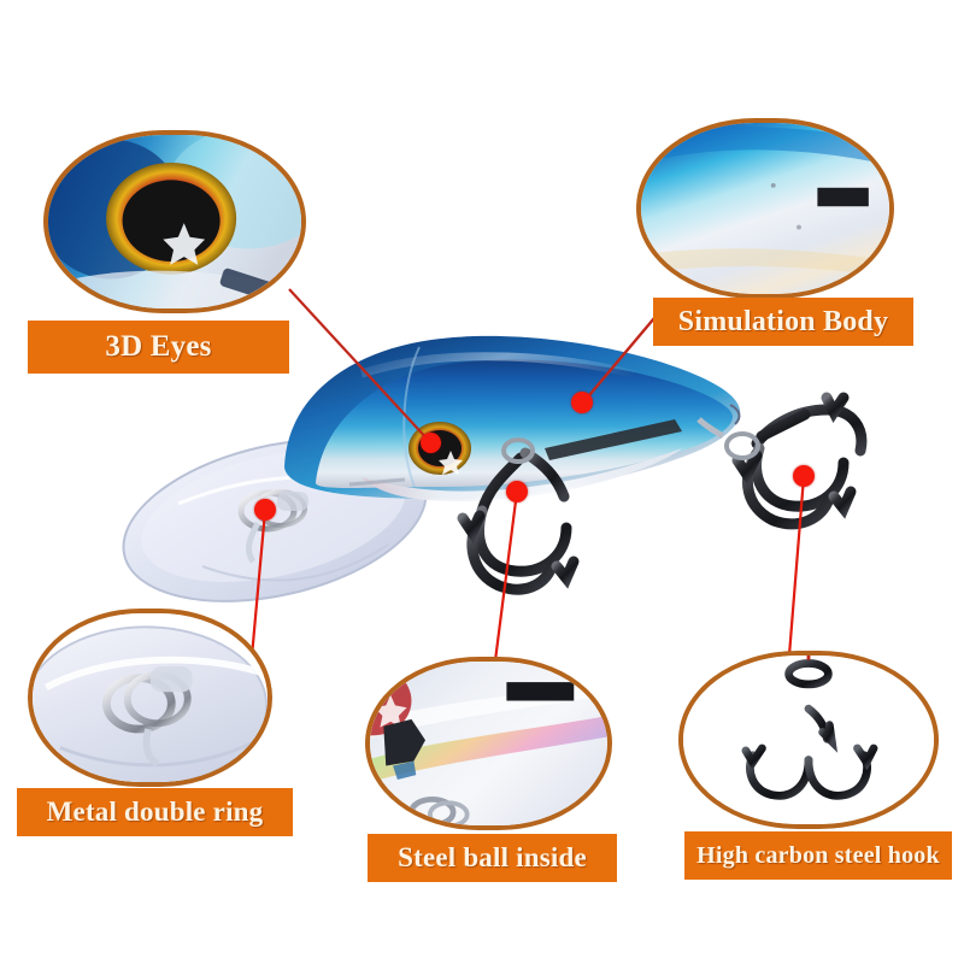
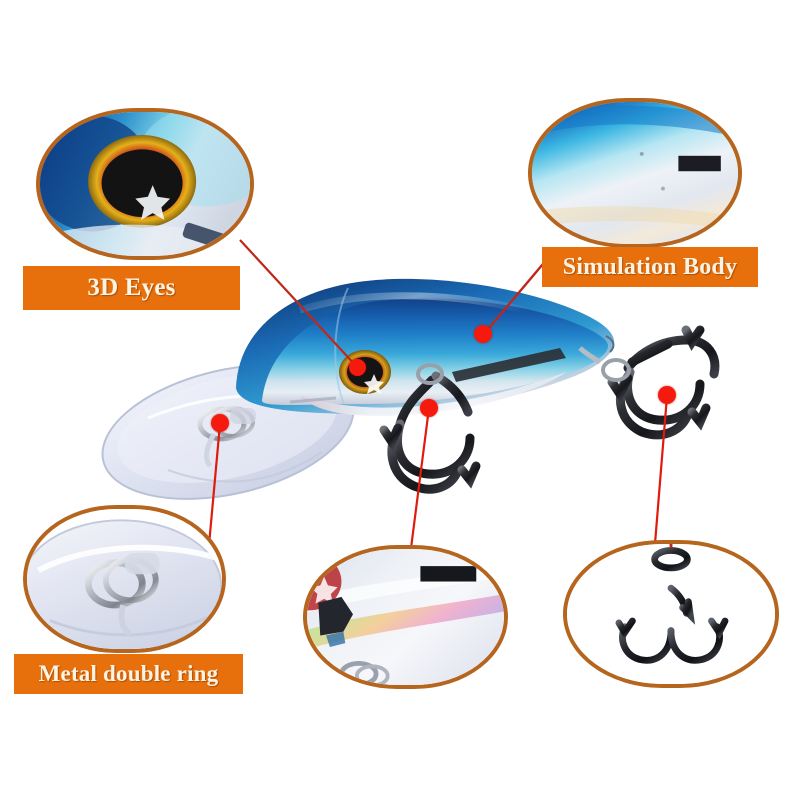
  3D Eyes
  Simulation Body
  Metal double ring
- Steel ball inside
- High carbon steel hook
